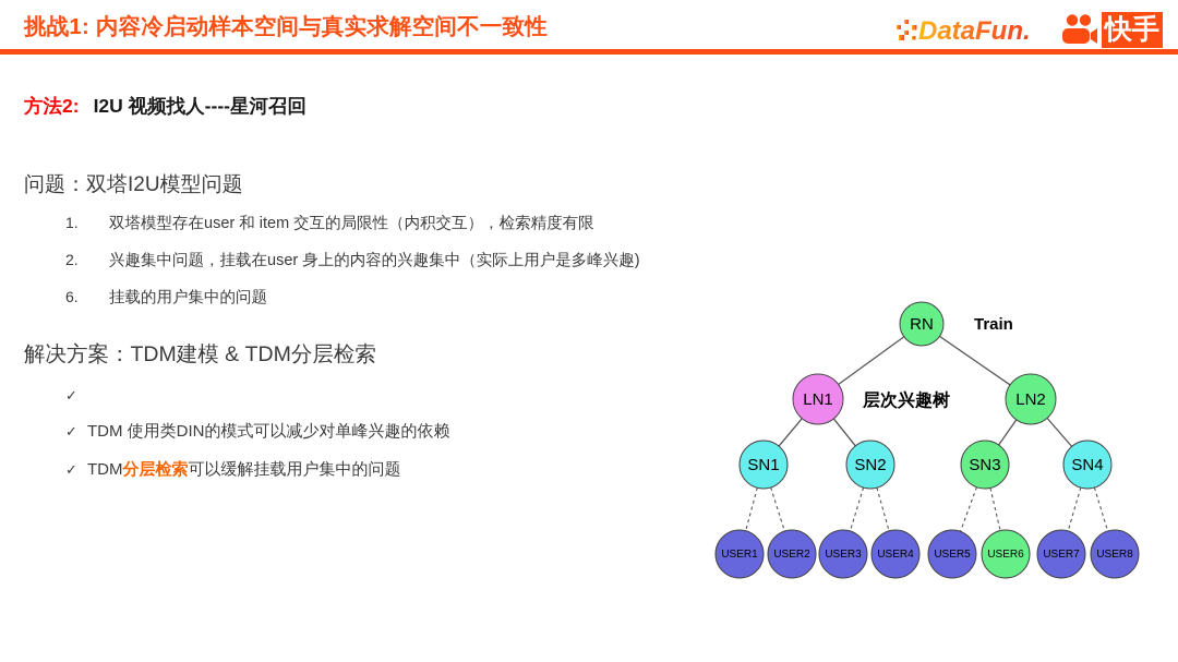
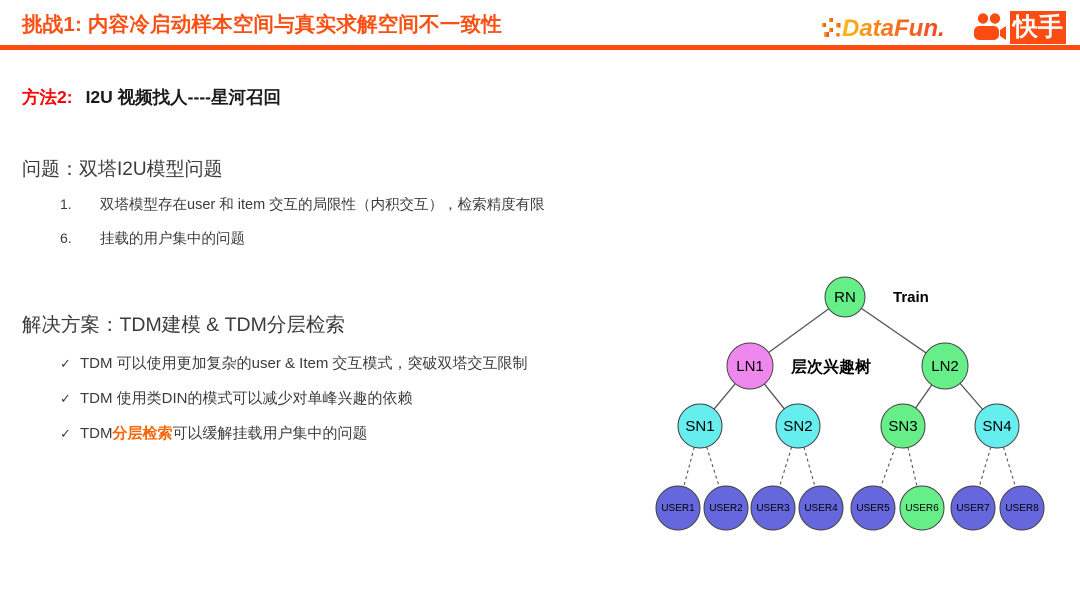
  挑战1: 内容冷启动样本空间与真实求解空间不一致性
  DataFun.
  快手
  方法2: I2U 视频找人----星河召回
  问题：双塔I2U模型问题
  1.
  双塔模型存在user 和 item 交互的局限性（内积交互），检索精度有限
- 2.
- 兴趣集中问题，挂载在user 身上的内容的兴趣集中（实际上用户是多峰兴趣)
  6.
  挂载的用户集中的问题
  解决方案：TDM建模 & TDM分层检索
  ✓
+ TDM 可以使用更加复杂的user & Item 交互模式，突破双塔交互限制
  ✓
  TDM 使用类DIN的模式可以减少对单峰兴趣的依赖
  ✓
  TDM分层检索可以缓解挂载用户集中的问题
  RN
  LN1
  LN2
  SN1
  SN2
  SN3
  SN4
  USER1
  USER2
  USER3
  USER4
  USER5
  USER6
  USER7
  USER8
  Train
  层次兴趣树
